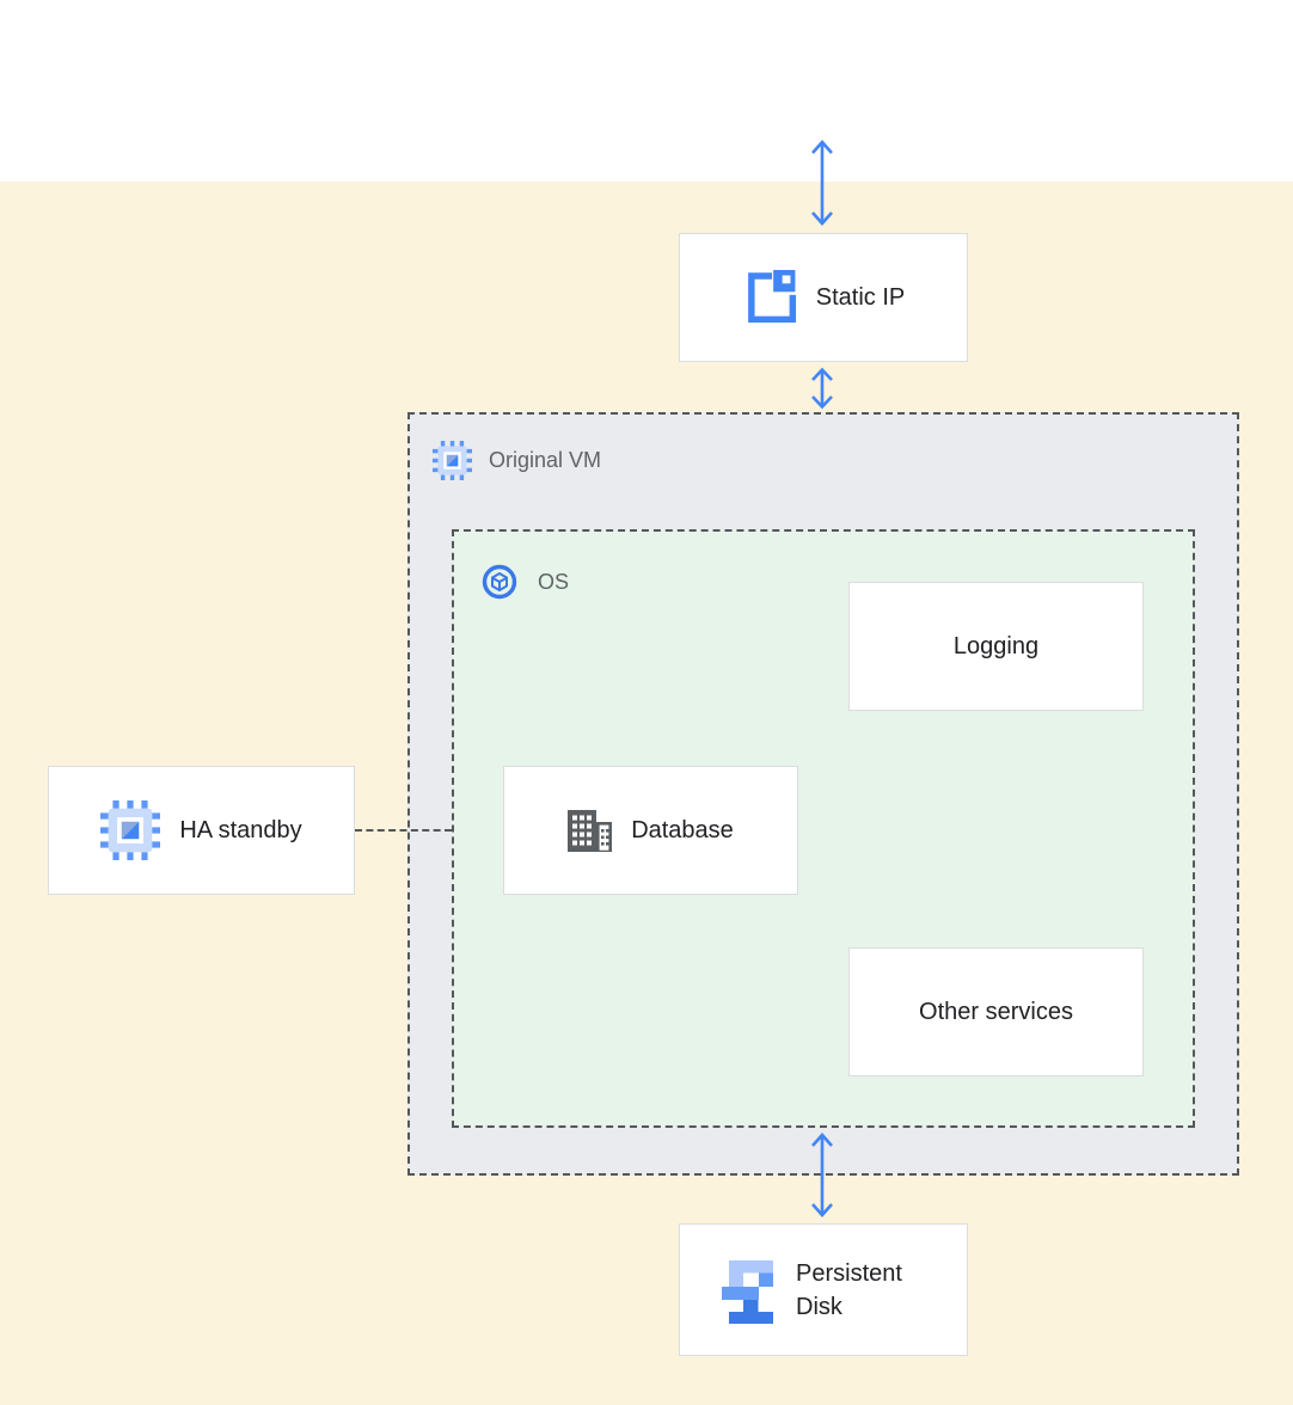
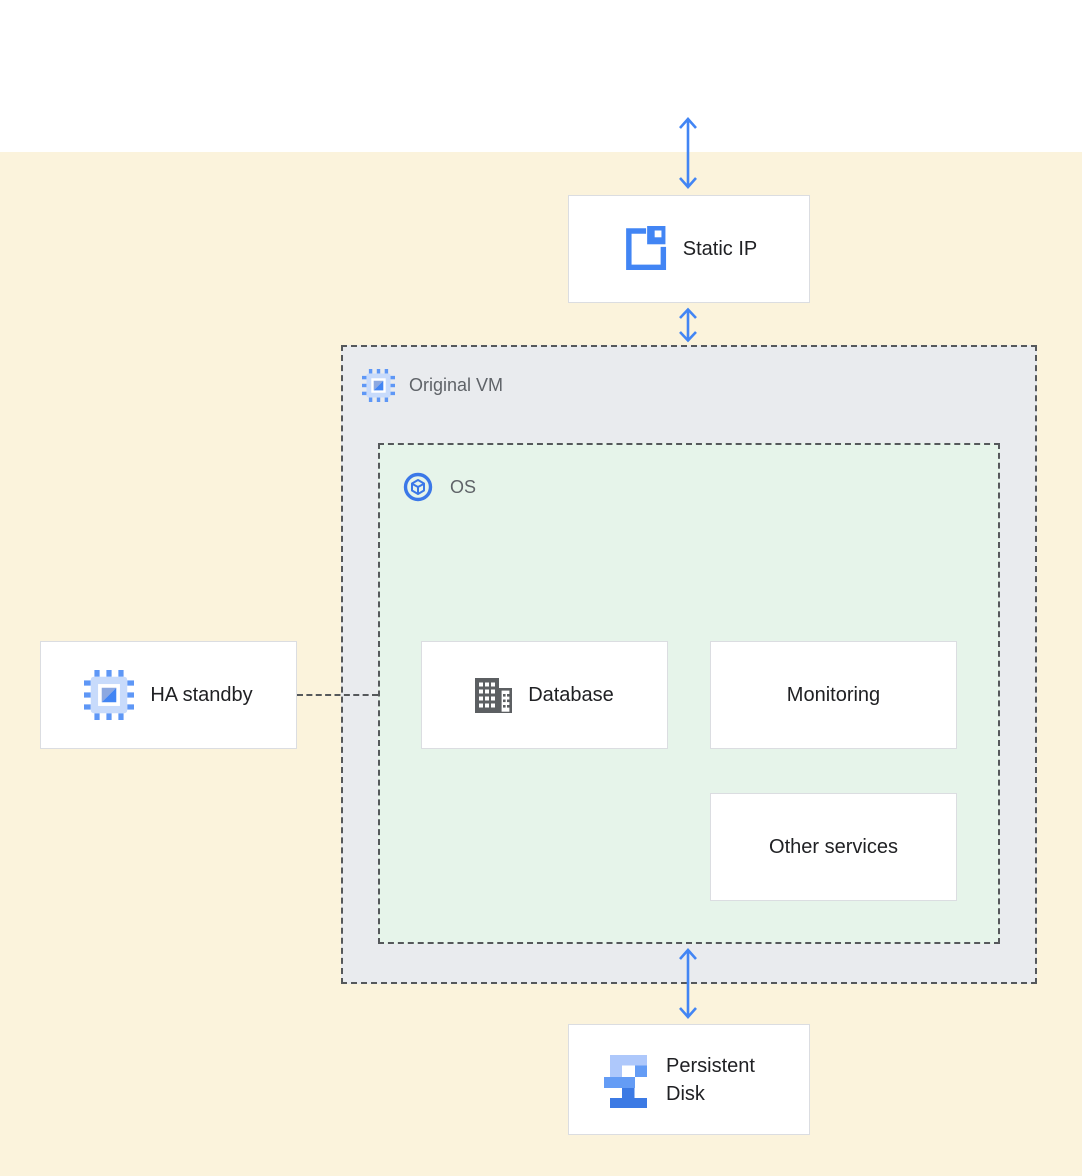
  Static IP
  Original VM
  OS
- Logging
  Database
+ Monitoring
  Other services
  HA standby
  Persistent Disk
